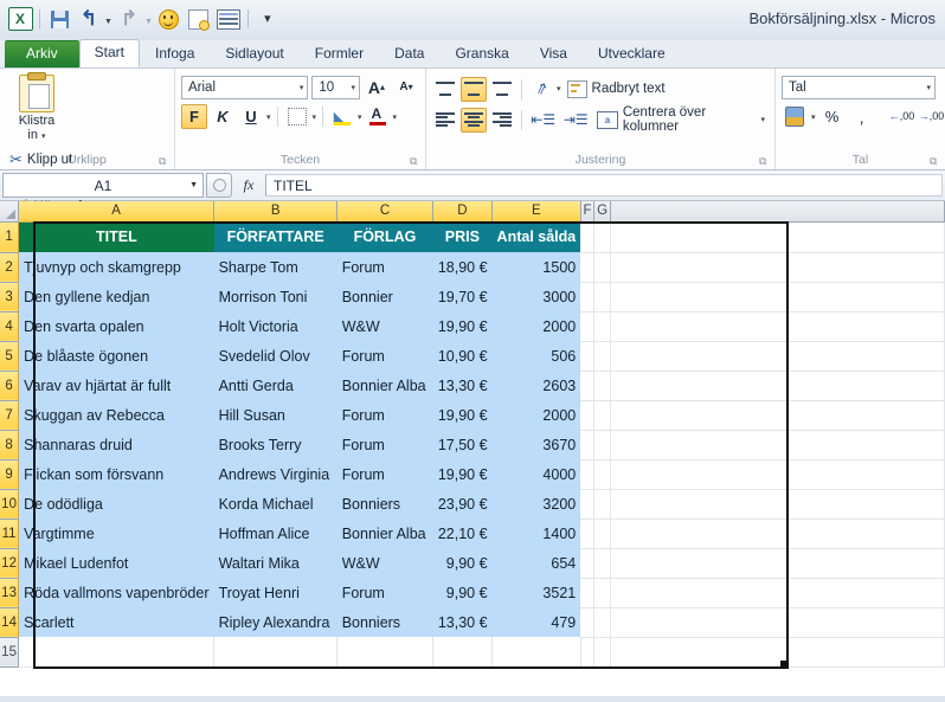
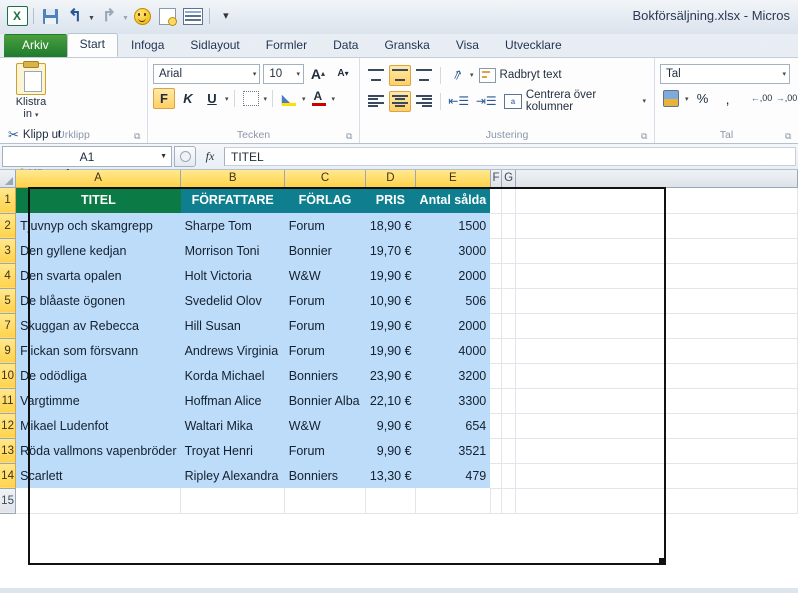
  X
  ↰
  ↱
  ▾
  Bokförsäljning.xlsx - Micros
  Arkiv
  Start
  Infoga
  Sidlayout
  Formler
  Data
  Granska
  Visa
  Utvecklare
  Klistra
  ✂
  Klipp ut
  Urklipp
  ⧉
  Arial
  10
  A
  ▴
  A
  ▾
  F
  K
  U
  ◣
  A
  Tecken
  ⧉
  Radbryt text
  ⇤☰
  ⇥☰
  a
  Centrera över kolumner
  Justering
  ⧉
  Tal
  %
  ,
  ←,00
  →,00
  Tal
  ⧉
  A1
  fx
  TITEL
  	A	B	C	D	E	F	G
  1	TITEL	FÖRFATTARE	FÖRLAG	PRIS	Antal sålda
  2	Tjuvnyp och skamgrepp	Sharpe Tom	Forum	18,90 €	1500
  3	Den gyllene kedjan	Morrison Toni	Bonnier	19,70 €	3000
  4	Den svarta opalen	Holt Victoria	W&W	19,90 €	2000
  5	De blåaste ögonen	Svedelid Olov	Forum	10,90 €	506
- 6	Varav av hjärtat är fullt	Antti Gerda	Bonnier Alba	13,30 €	2603
  7	Skuggan av Rebecca	Hill Susan	Forum	19,90 €	2000
- 8	Shannaras druid	Brooks Terry	Forum	17,50 €	3670
  9	Flickan som försvann	Andrews Virginia	Forum	19,90 €	4000
  10	De odödliga	Korda Michael	Bonniers	23,90 €	3200
- 11	Vargtimme	Hoffman Alice	Bonnier Alba	22,10 €	1400
+ 11	Vargtimme	Hoffman Alice	Bonnier Alba	22,10 €	3300
  12	Mikael Ludenfot	Waltari Mika	W&W	9,90 €	654
  13	Röda vallmons vapenbröder	Troyat Henri	Forum	9,90 €	3521
  14	Scarlett	Ripley Alexandra	Bonniers	13,30 €	479
  15
